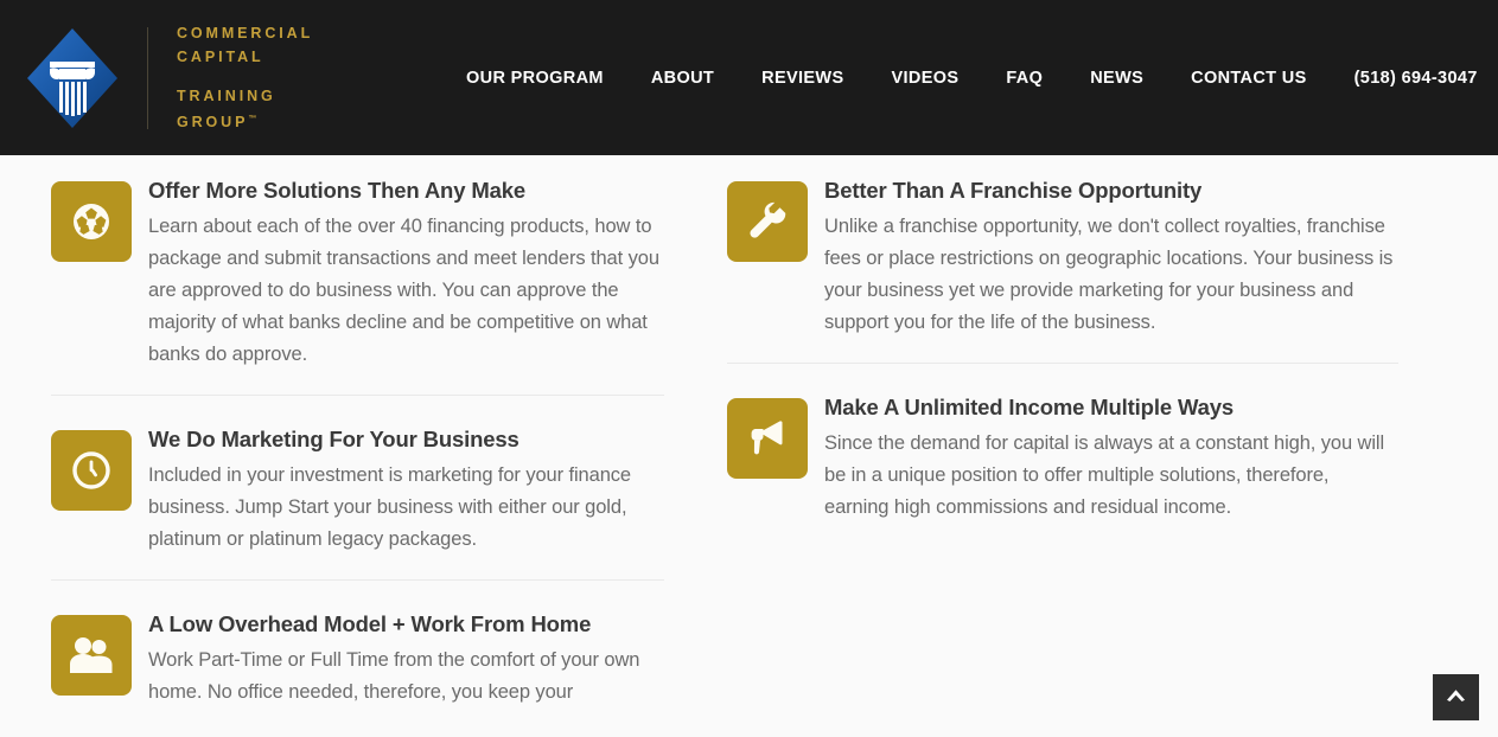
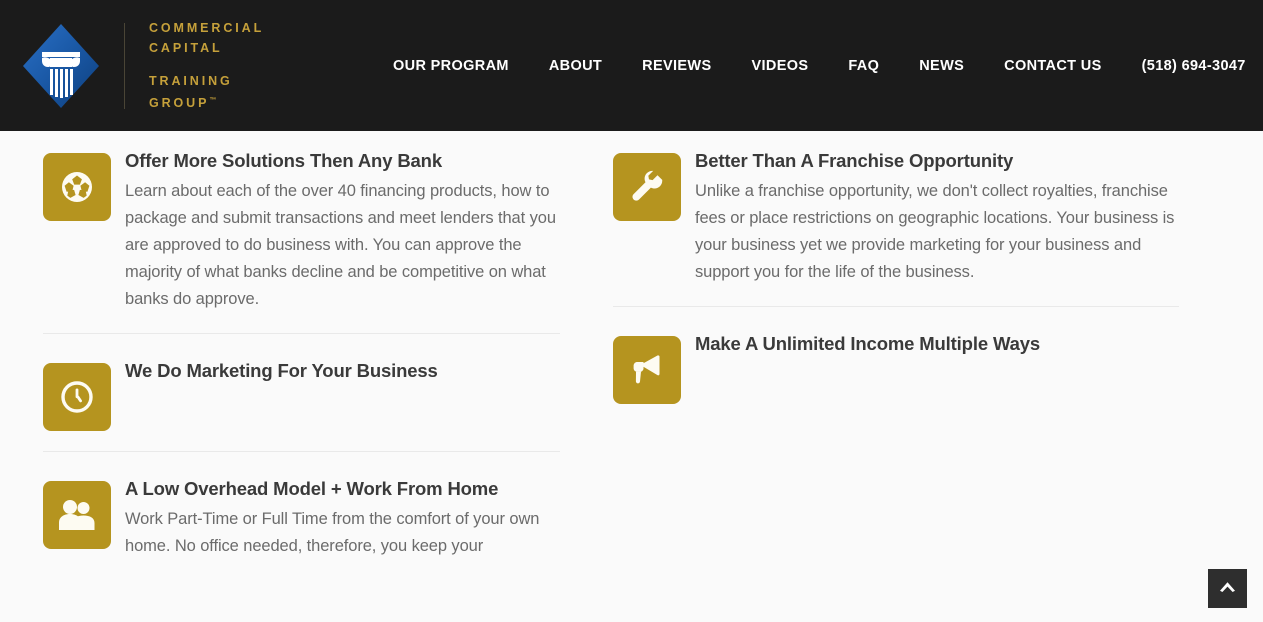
  COMMERCIAL
  CAPITAL
  TRAINING
  GROUP
  OUR PROGRAM
  ABOUT
  REVIEWS
  VIDEOS
  FAQ
  NEWS
  CONTACT US
  (518) 694-3047
- Offer More Solutions Then Any Make
+ Offer More Solutions Then Any Bank
  Learn about each of the over 40 financing products, how to package and submit transactions and meet lenders that you are approved to do business with. You can approve the majority of what banks decline and be competitive on what banks do approve.
  We Do Marketing For Your Business
- Included in your investment is marketing for your finance business. Jump Start your business with either our gold, platinum or platinum legacy packages.
  A Low Overhead Model + Work From Home
  Work Part-Time or Full Time from the comfort of your own home. No office needed, therefore, you keep your
  Better Than A Franchise Opportunity
  Unlike a franchise opportunity, we don't collect royalties, franchise fees or place restrictions on geographic locations. Your business is your business yet we provide marketing for your business and support you for the life of the business.
  Make A Unlimited Income Multiple Ways
- Since the demand for capital is always at a constant high, you will be in a unique position to offer multiple solutions, therefore, earning high commissions and residual income.
